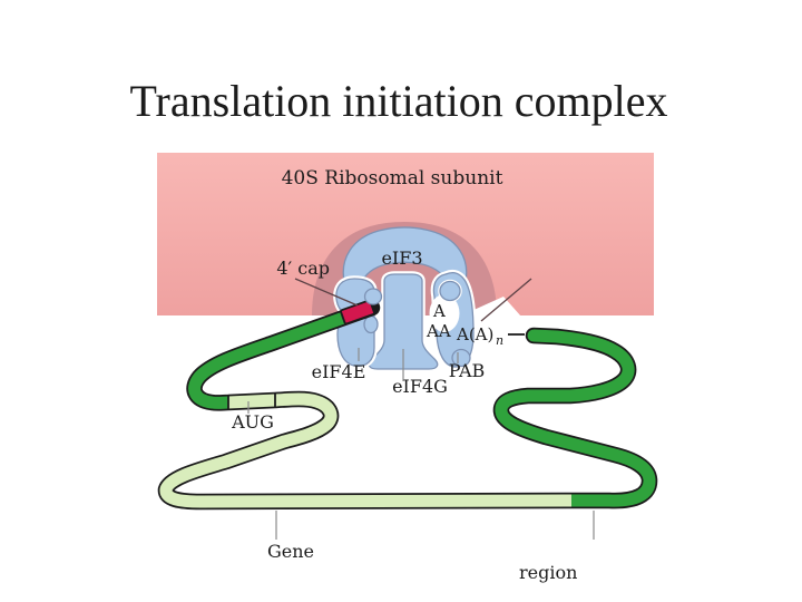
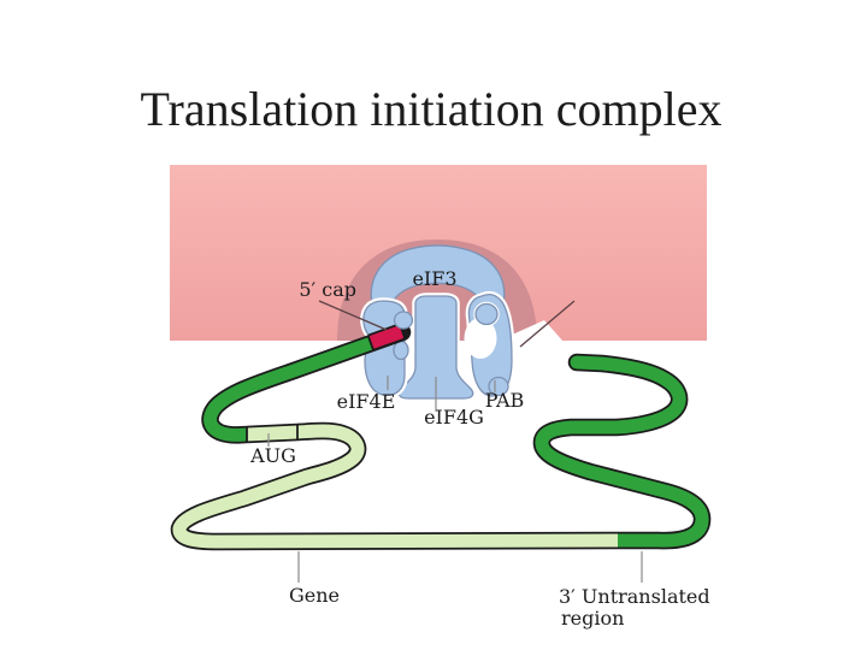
  Translation initiation complex
- A
- AA
- A(A)
- n
- 40S Ribosomal subunit
- 4′ cap
+ 5′ cap
  eIF3
  eIF4E
  eIF4G
  PAB
  AUG
  Gene
+ 3′ Untranslated
  region
